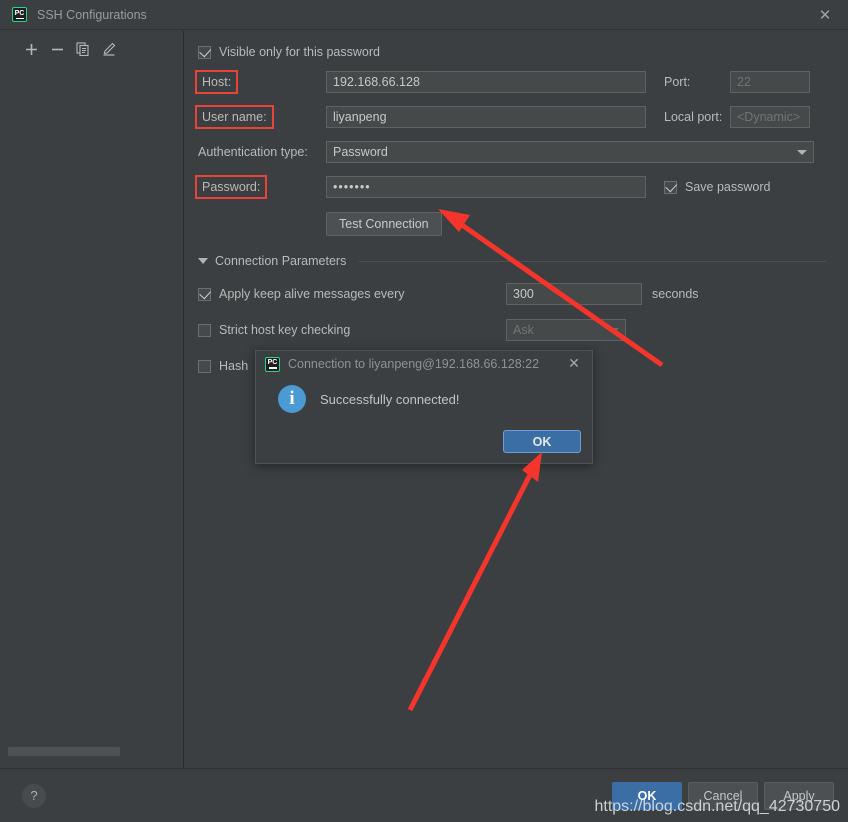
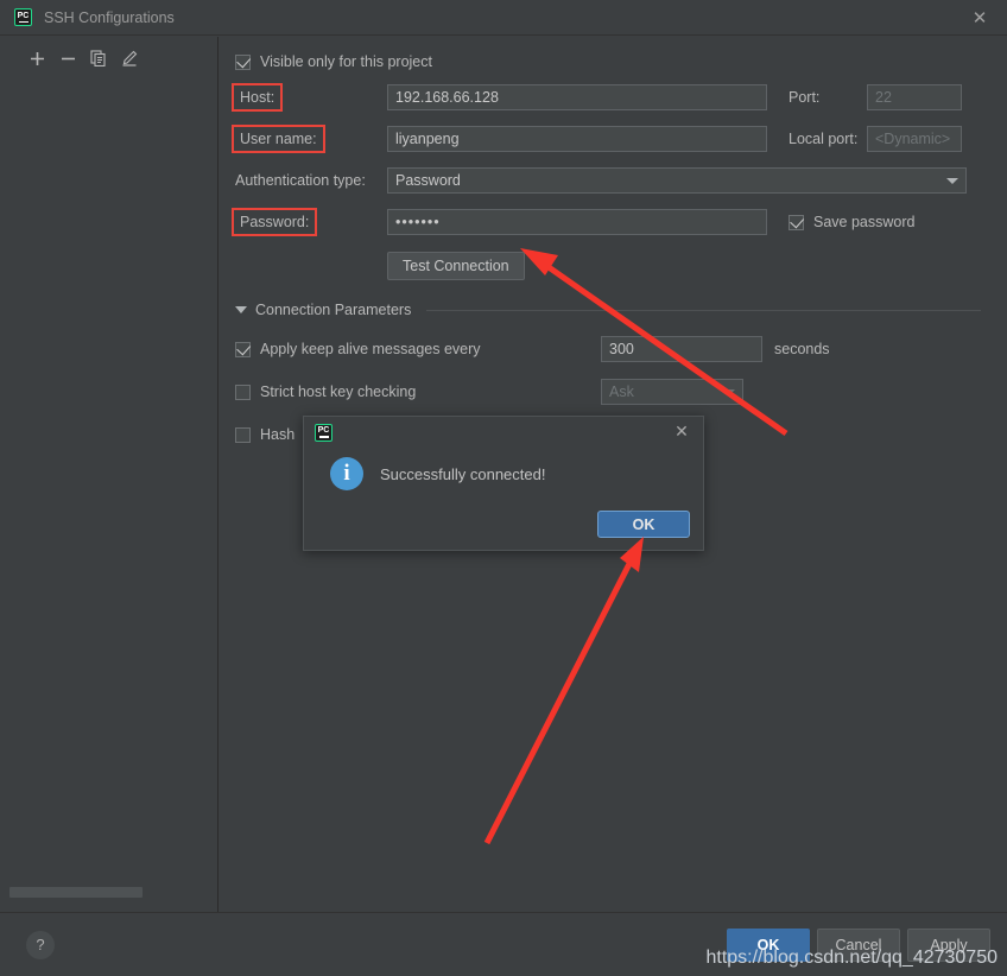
  SSH Configurations
  ✕
- Visible only for this password
+ Visible only for this project
  Host:
  192.168.66.128
  Port:
  22
  User name:
  liyanpeng
  Local port:
  <Dynamic>
  Authentication type:
  Password
  Password:
  •••••••
  Save password
  Test Connection
  Connection Parameters
  Apply keep alive messages every
  300
  seconds
  Strict host key checking
  Ask
  Hash
- Connection to liyanpeng@192.168.66.128:22
  ✕
  i
  Successfully connected!
  OK
  ?
  OK
  Cancel
  Apply
  https://blog.csdn.net/qq_42730750
